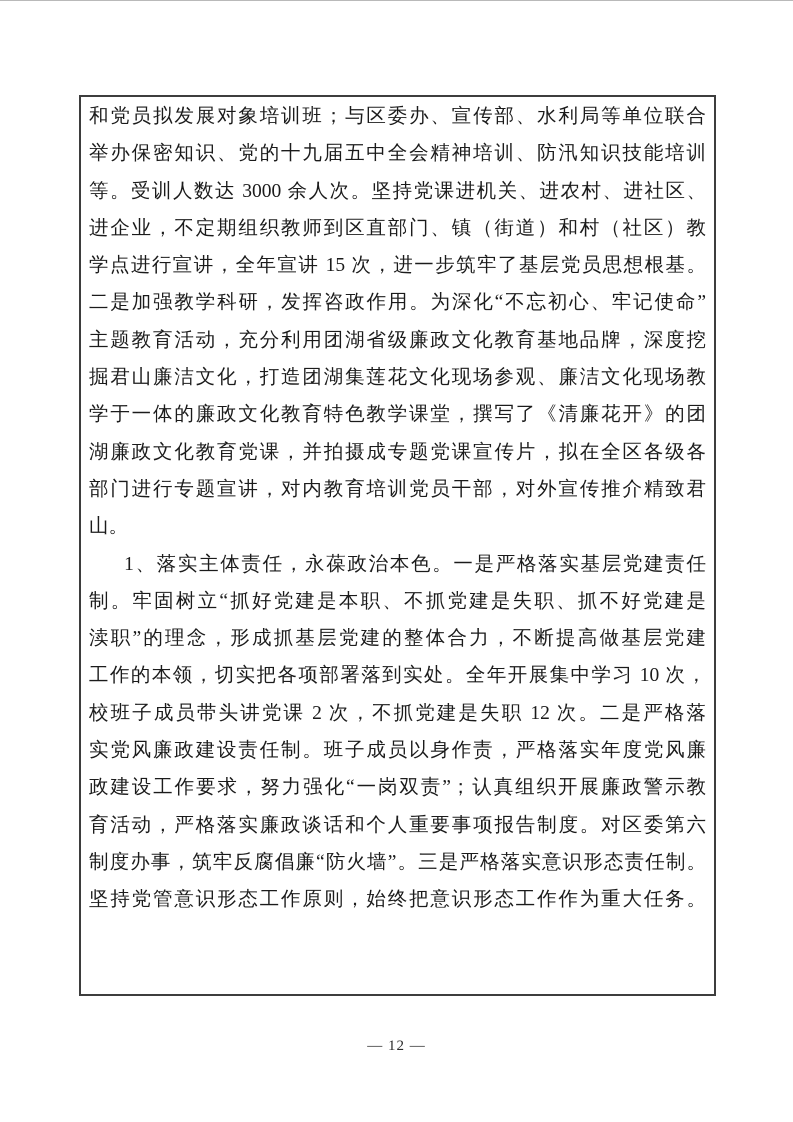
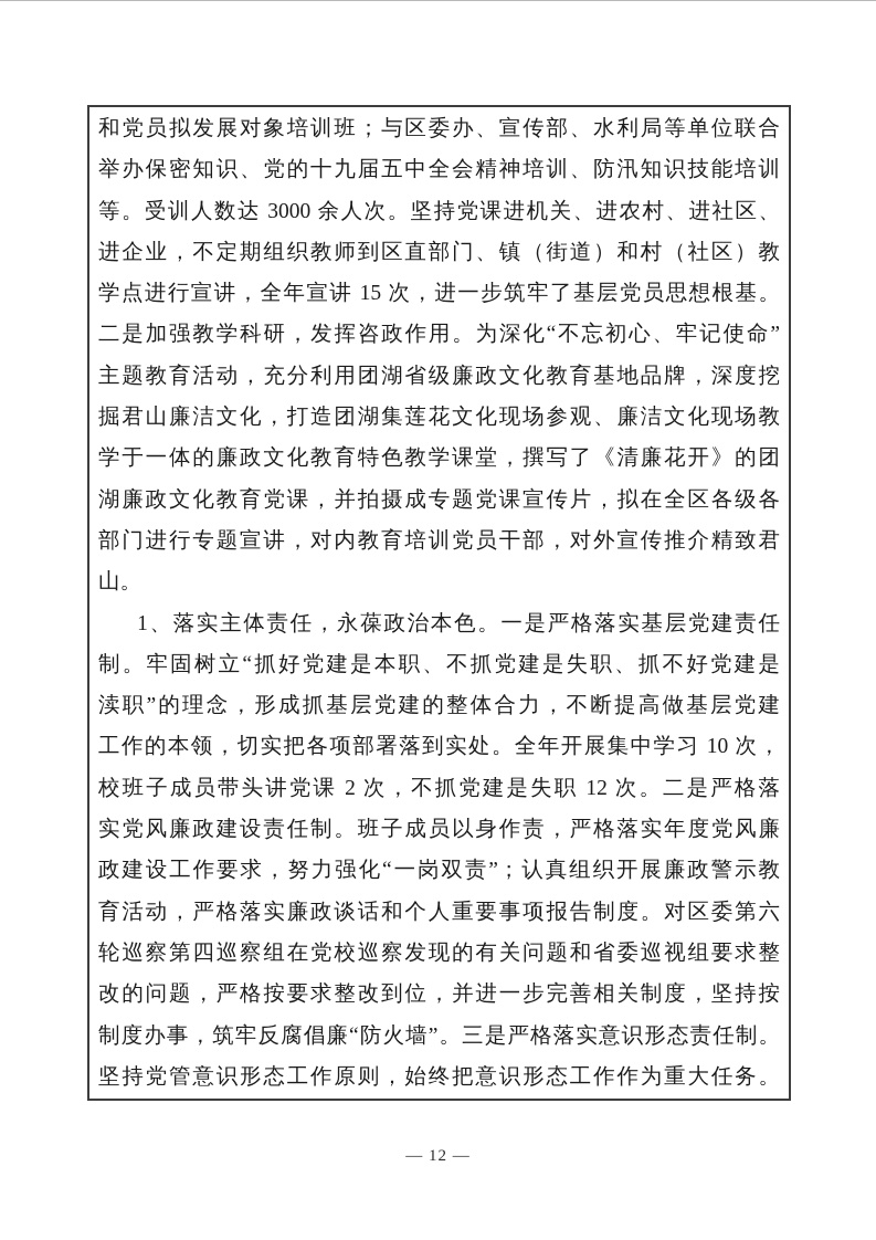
  和党员拟发展对象培训班；与区委办、宣传部、水利局等单位联合
  举办保密知识、党的十九届五中全会精神培训、防汛知识技能培训
  等。受训人数达 3000 余人次。坚持党课进机关、进农村、进社区、
  进企业，不定期组织教师到区直部门、镇（街道）和村（社区）教
  学点进行宣讲，全年宣讲 15 次，进一步筑牢了基层党员思想根基。
  二是加强教学科研，发挥咨政作用。为深化“不忘初心、牢记使命”
  主题教育活动，充分利用团湖省级廉政文化教育基地品牌，深度挖
  掘君山廉洁文化，打造团湖集莲花文化现场参观、廉洁文化现场教
  学于一体的廉政文化教育特色教学课堂，撰写了《清廉花开》的团
  湖廉政文化教育党课，并拍摄成专题党课宣传片，拟在全区各级各
  部门进行专题宣讲，对内教育培训党员干部，对外宣传推介精致君
  山。
  1、落实主体责任，永葆政治本色。一是严格落实基层党建责任
  制。牢固树立“抓好党建是本职、不抓党建是失职、抓不好党建是
  渎职”的理念，形成抓基层党建的整体合力，不断提高做基层党建
  工作的本领，切实把各项部署落到实处。全年开展集中学习 10 次，
  校班子成员带头讲党课 2 次，不抓党建是失职 12 次。二是严格落
  实党风廉政建设责任制。班子成员以身作责，严格落实年度党风廉
  政建设工作要求，努力强化“一岗双责”；认真组织开展廉政警示教
  育活动，严格落实廉政谈话和个人重要事项报告制度。对区委第六
+ 轮巡察第四巡察组在党校巡察发现的有关问题和省委巡视组要求整
+ 改的问题，严格按要求整改到位，并进一步完善相关制度，坚持按
  制度办事，筑牢反腐倡廉“防火墙”。三是严格落实意识形态责任制。
  坚持党管意识形态工作原则，始终把意识形态工作作为重大任务。
  — 12 —
